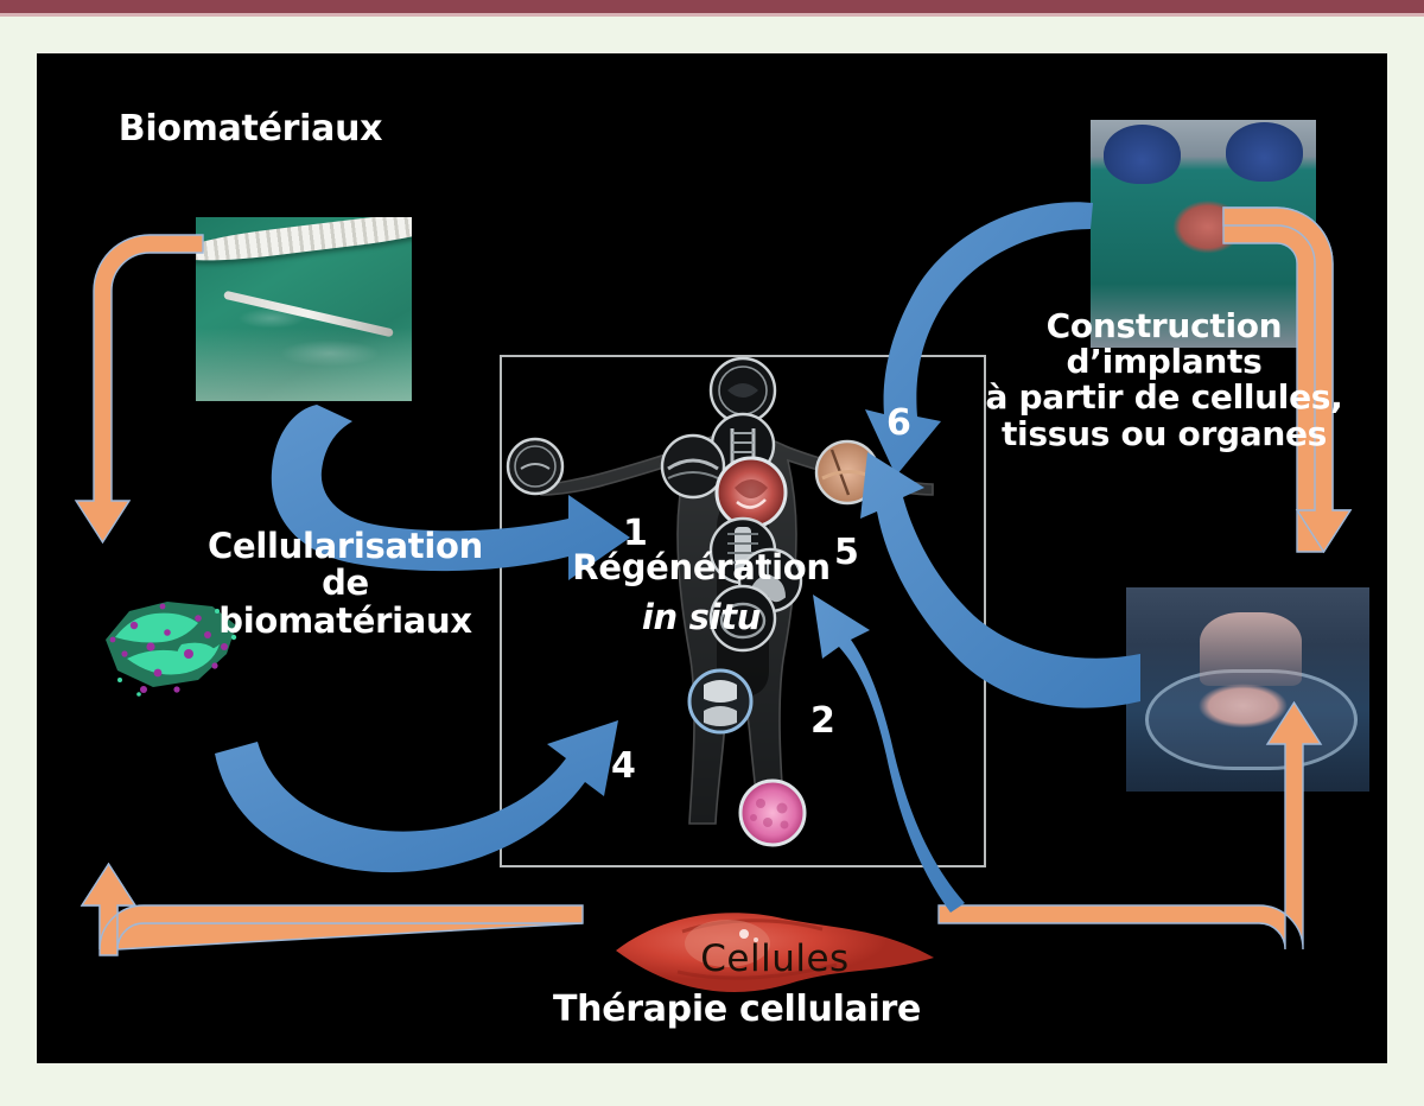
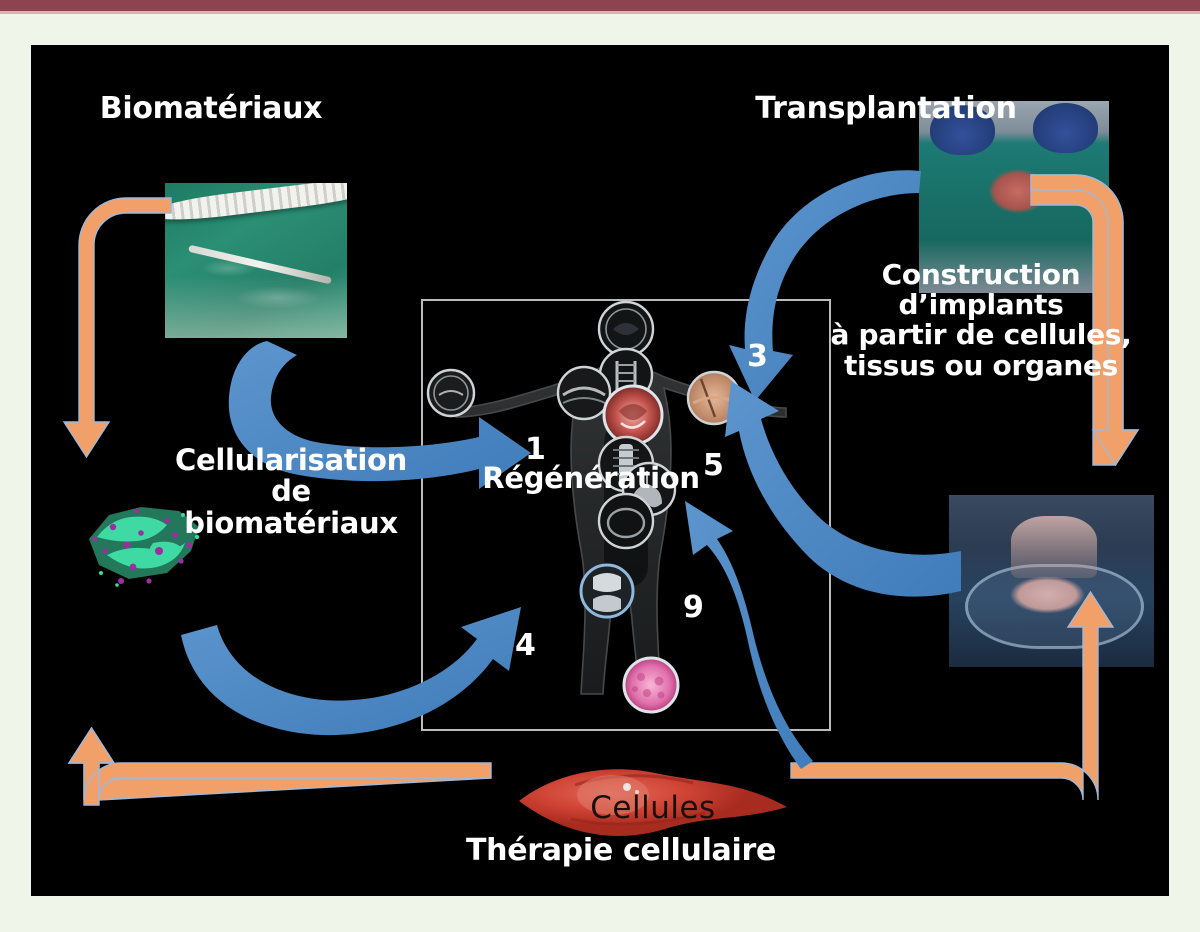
  1
- 2
+ 9
- 6
+ 3
  4
  5
  Cellules
  Biomatériaux
+ Transplantation
  Cellularisation
  de
  biomatériaux
  Construction
  d’implants
  à partir de cellules,
  tissus ou organes
  Régénération
- in situ
  Thérapie cellulaire
